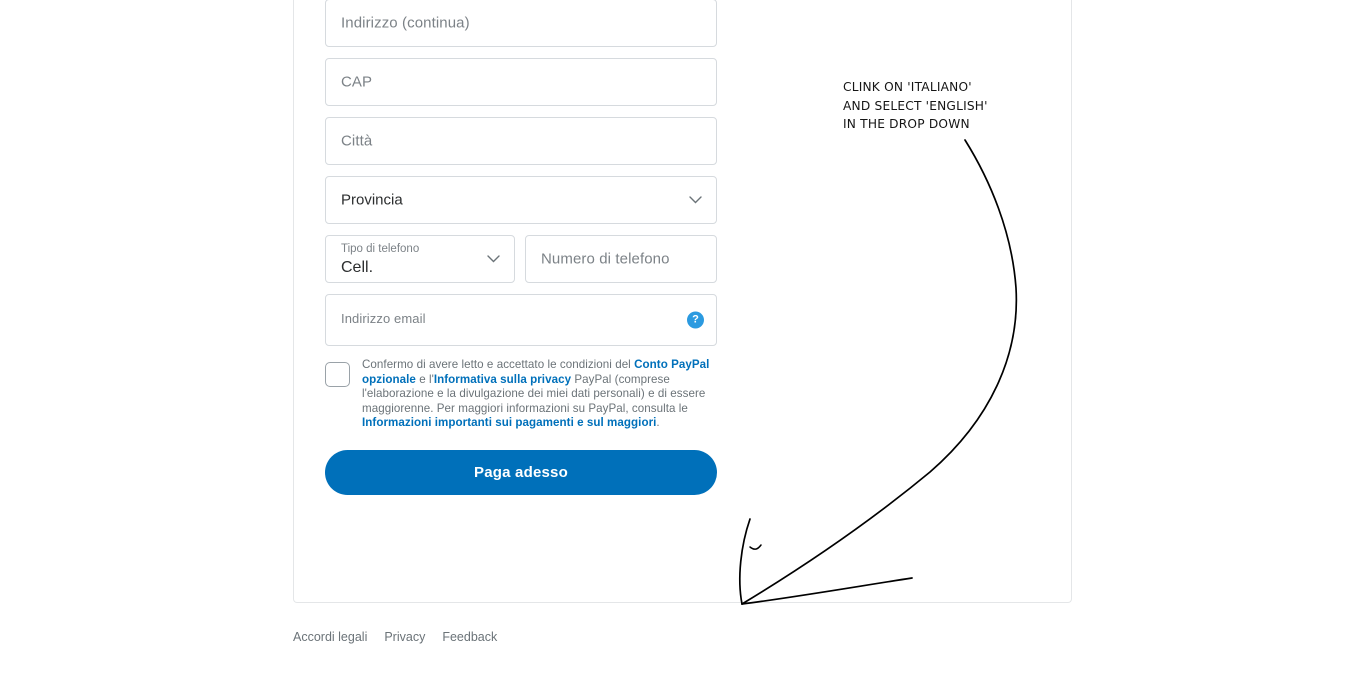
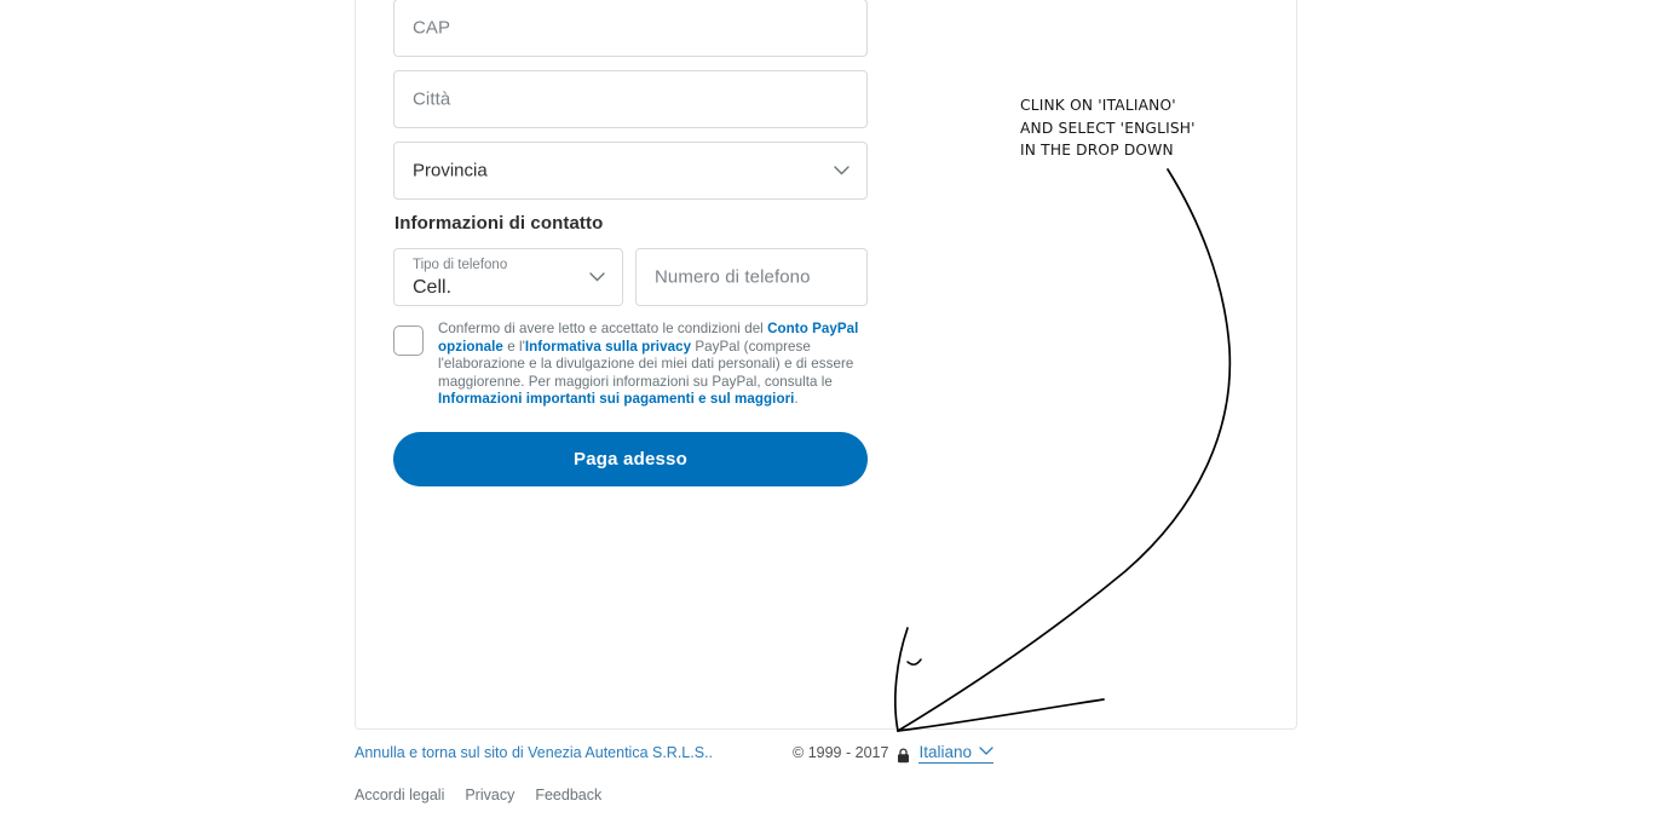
- Indirizzo (continua)
  CAP
  Città
  Provincia
+ Informazioni di contatto
  Tipo di telefono
  Cell.
  Numero di telefono
- Indirizzo email
- ?
  Confermo di avere letto e accettato le condizioni del Conto PayPal opzionale e l'Informativa sulla privacy PayPal (comprese l'elaborazione e la divulgazione dei miei dati personali) e di essere maggiorenne. Per maggiori informazioni su PayPal, consulta le Informazioni importanti sui pagamenti e sul maggiori.
  Paga adesso
+ Annulla e torna sul sito di Venezia Autentica S.R.L.S..
+ © 1999 - 2017
+ Italiano
  Accordi legali
  Privacy
  Feedback
  CLINK ON 'ITALIANO'
  AND SELECT 'ENGLISH'
  IN THE DROP DOWN
